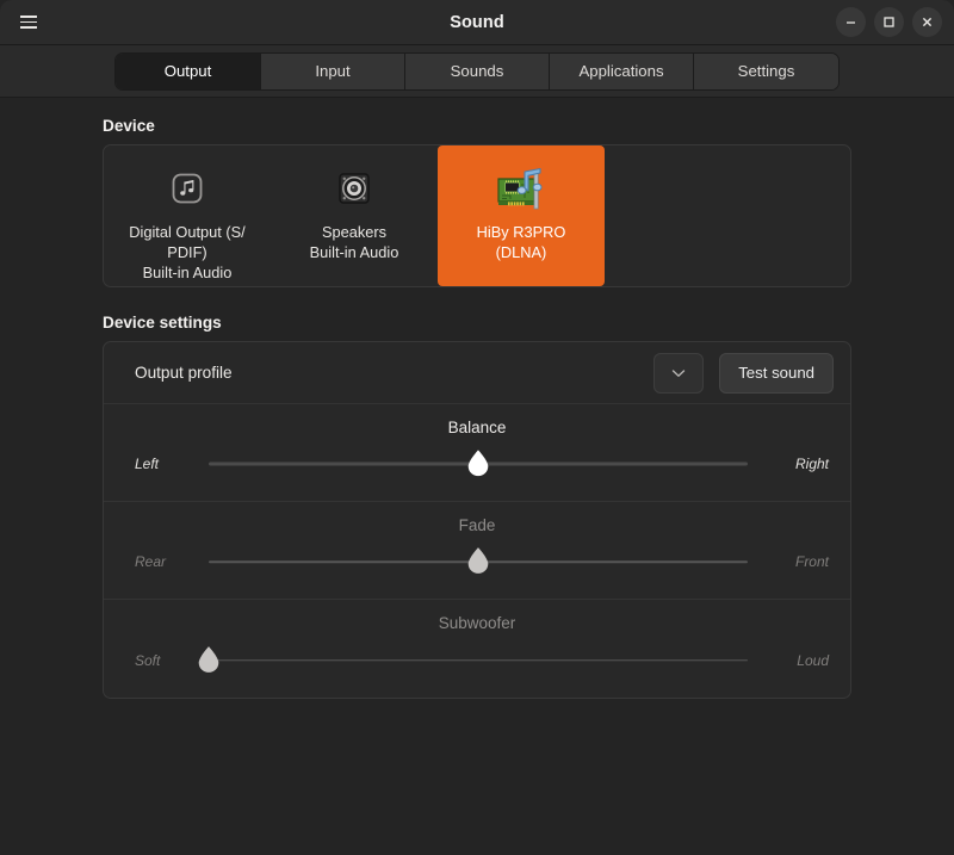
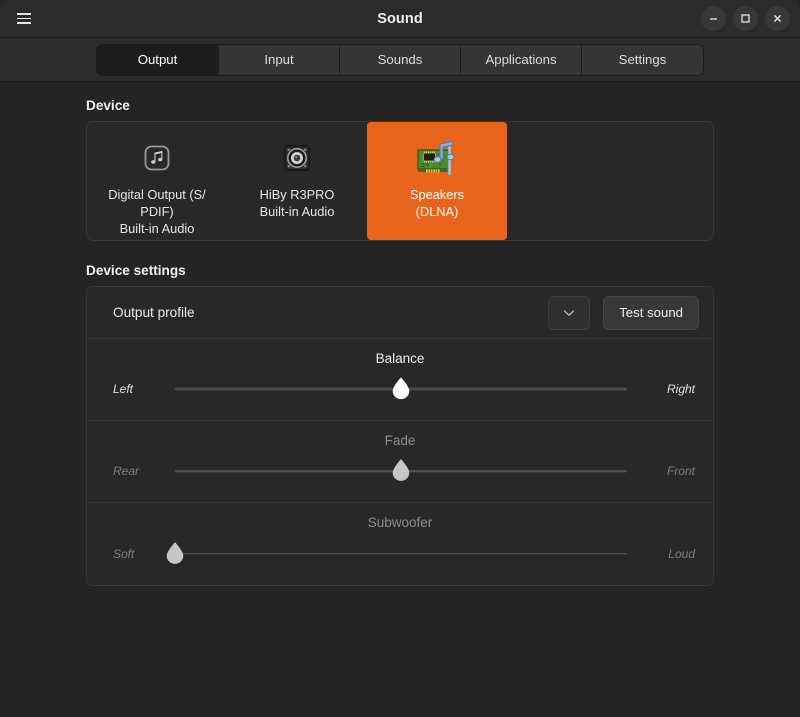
  Sound
  Output
  Input
  Sounds
  Applications
  Settings
  Device
  Digital Output (S/
  PDIF)
  Built-in Audio
- Speakers
+ HiBy R3PRO
  Built-in Audio
- HiBy R3PRO
+ Speakers
  (DLNA)
  Device settings
  Output profile
  Test sound
  Balance
  Left
  Right
  Fade
  Rear
  Front
  Subwoofer
  Soft
  Loud
